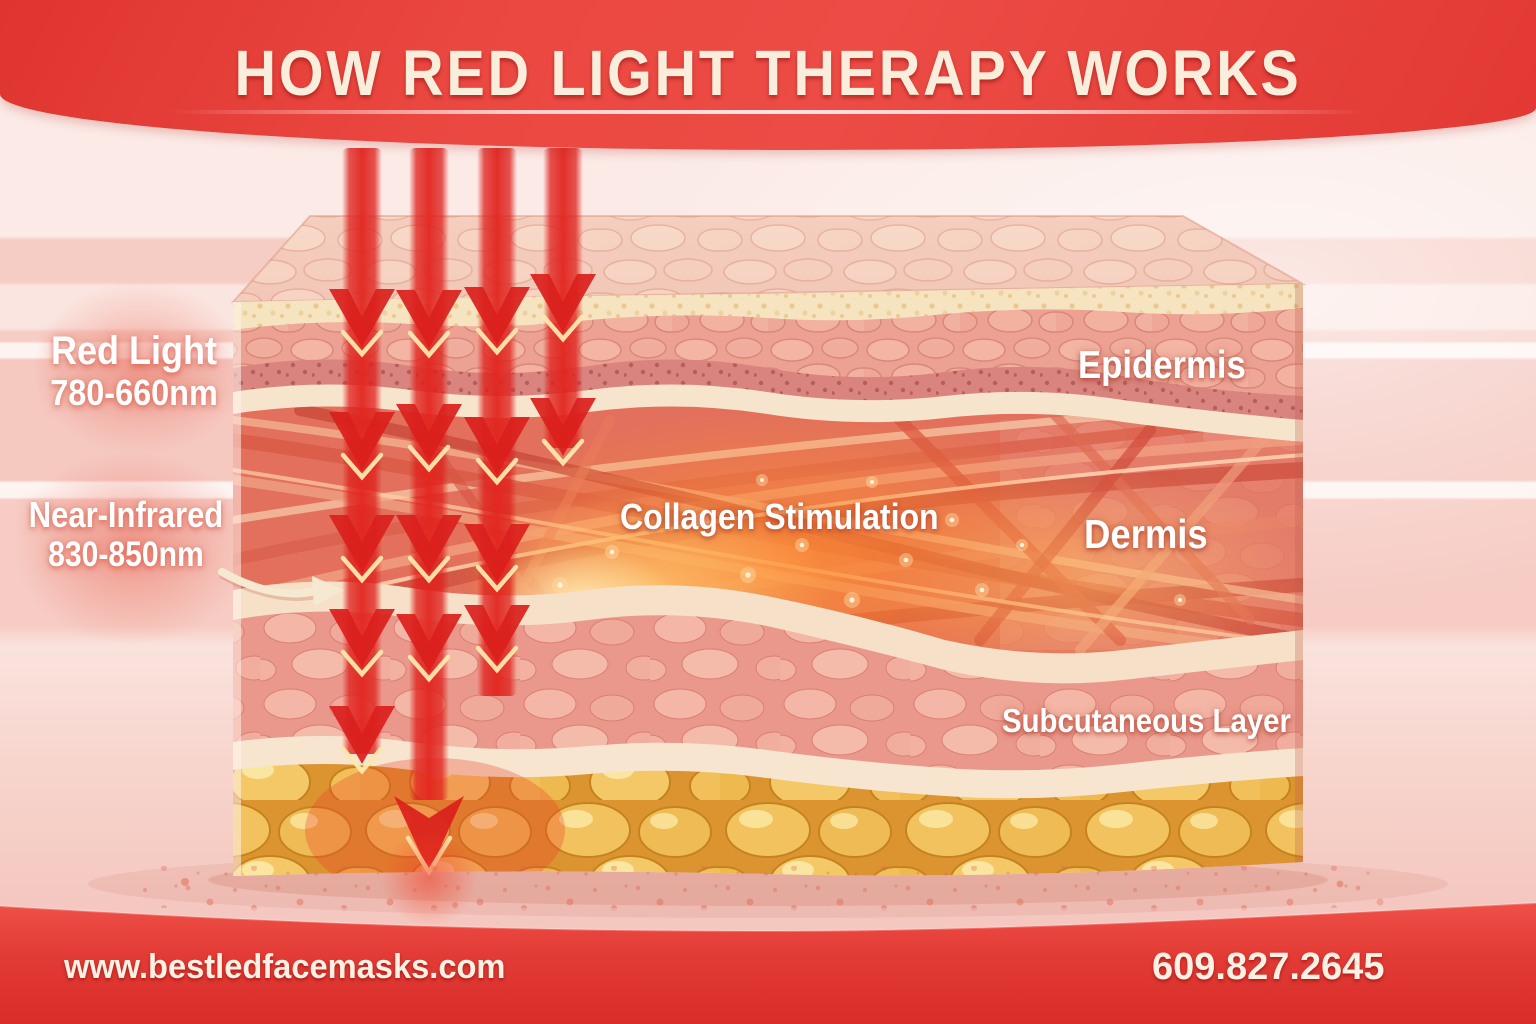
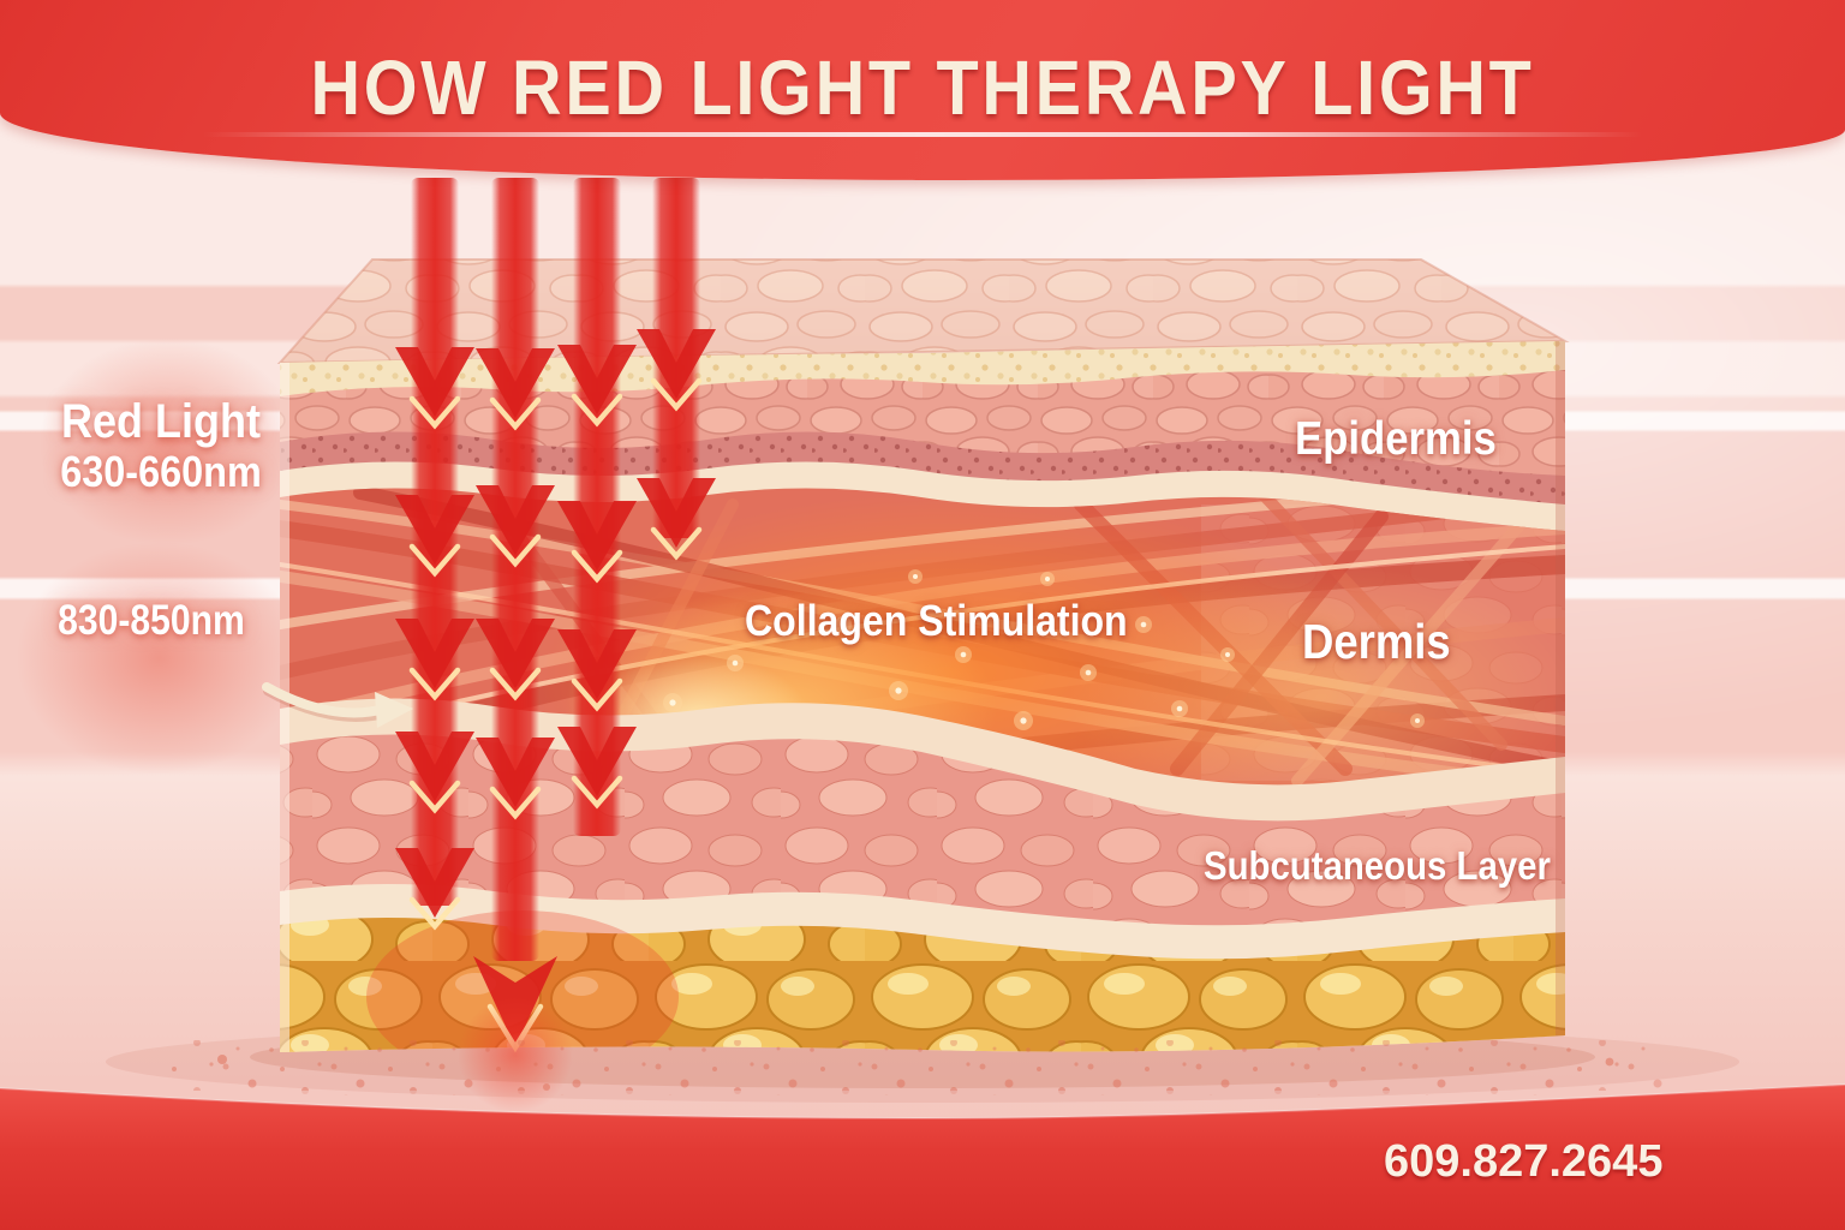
- HOW RED LIGHT THERAPY WORKS
+ HOW RED LIGHT THERAPY LIGHT
  Red Light
- 780-660nm
+ 630-660nm
- Near-Infrared
  830-850nm
  Epidermis
  Dermis
  Collagen Stimulation
  Subcutaneous Layer
- www.bestledfacemasks.com
  609.827.2645
